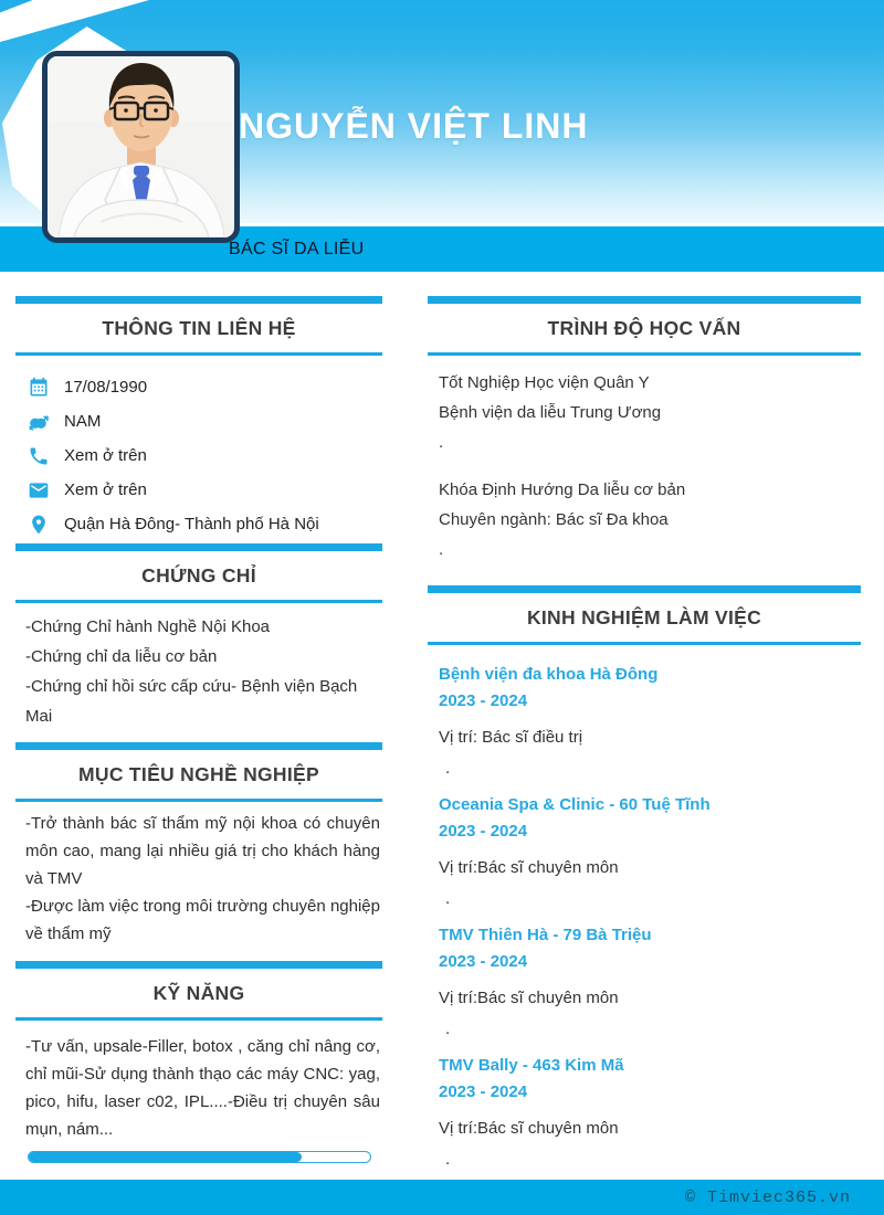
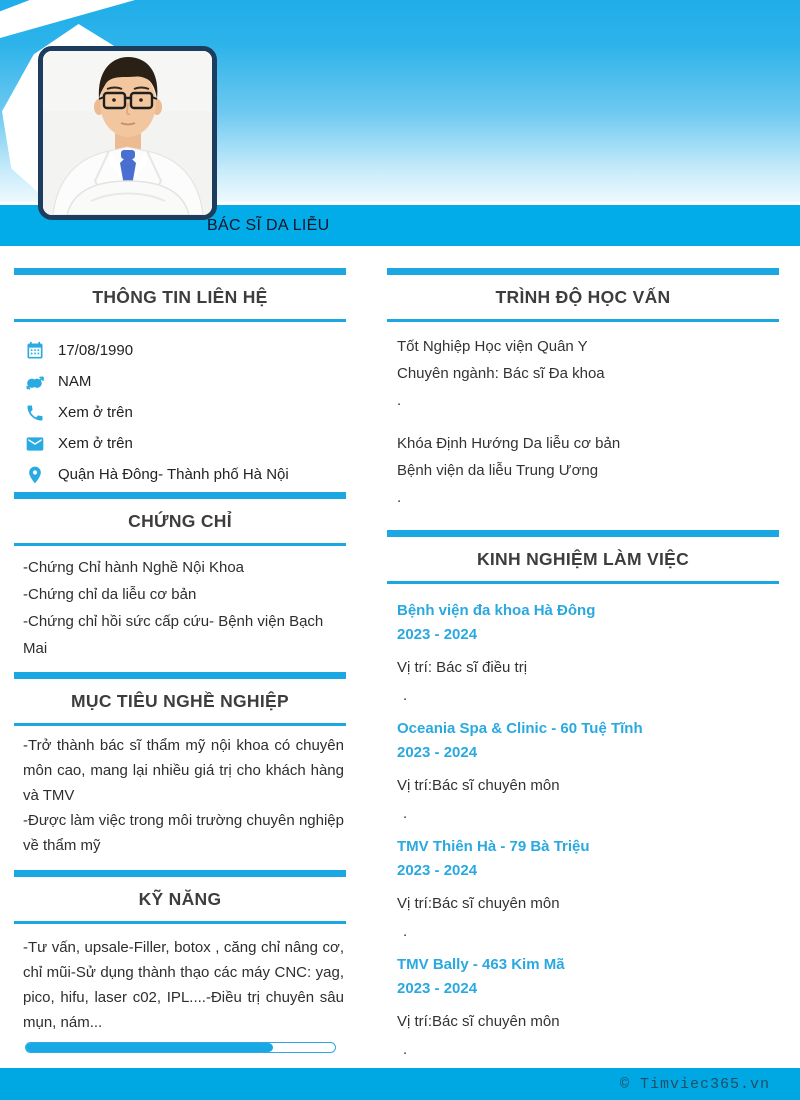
- NGUYỄN VIỆT LINH
  BÁC SĨ DA LIỄU
  THÔNG TIN LIÊN HỆ
  17/08/1990
  NAM
  Xem ở trên
  Xem ở trên
  Quận Hà Đông- Thành phố Hà Nội
  CHỨNG CHỈ
  -Chứng Chỉ hành Nghề Nội Khoa
  -Chứng chỉ da liễu cơ bản
  -Chứng chỉ hồi sức cấp cứu- Bệnh viện Bạch Mai
  MỤC TIÊU NGHỀ NGHIỆP
  -Trở thành bác sĩ thẩm mỹ nội khoa có chuyên môn cao, mang lại nhiều giá trị cho khách hàng và TMV
  -Được làm việc trong môi trường chuyên nghiệp về thẩm mỹ
  KỸ NĂNG
  -Tư vấn, upsale-Filler, botox , căng chỉ nâng cơ, chỉ mũi-Sử dụng thành thạo các máy CNC: yag, pico, hifu, laser c02, IPL....-Điều trị chuyên sâu mụn, nám...
  TRÌNH ĐỘ HỌC VẤN
  Tốt Nghiệp Học viện Quân Y
- Bệnh viện da liễu Trung Ương
+ Chuyên ngành: Bác sĩ Đa khoa
  .
  Khóa Định Hướng Da liễu cơ bản
- Chuyên ngành: Bác sĩ Đa khoa
+ Bệnh viện da liễu Trung Ương
  .
  KINH NGHIỆM LÀM VIỆC
  Bệnh viện đa khoa Hà Đông
  2023 - 2024
  Vị trí: Bác sĩ điều trị
  .
  Oceania Spa & Clinic - 60 Tuệ Tĩnh
  2023 - 2024
  Vị trí:Bác sĩ chuyên môn
  .
  TMV Thiên Hà - 79 Bà Triệu
  2023 - 2024
  Vị trí:Bác sĩ chuyên môn
  .
  TMV Bally - 463 Kim Mã
  2023 - 2024
  Vị trí:Bác sĩ chuyên môn
  .
  © Timviec365.vn
